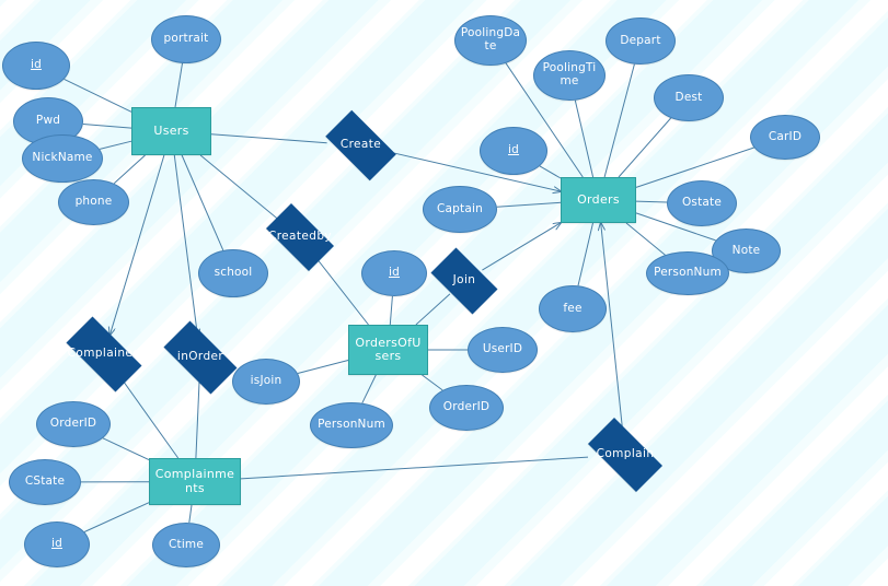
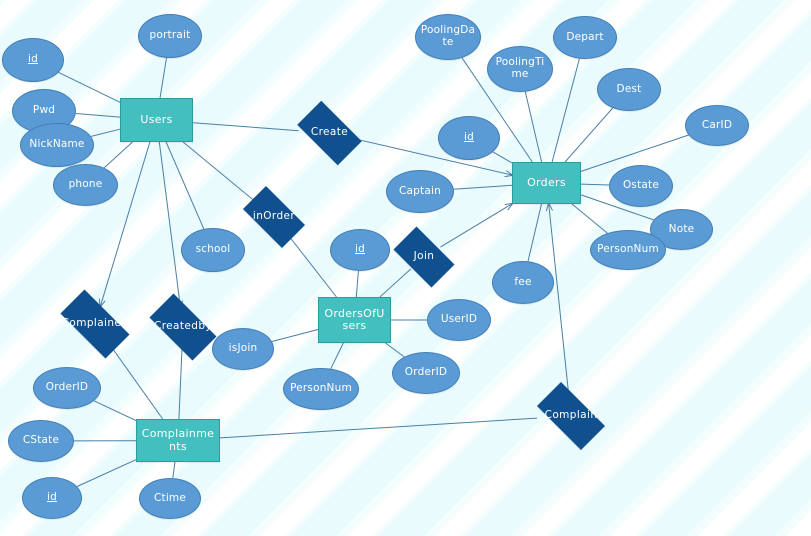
  Users
  Orders
  OrdersOfUsers
  Complainments
  Create
- Createdby
+ inOrder
  Join
  Complained
- inOrder
+ Createdby
  Complain
  portrait
  id
  Pwd
  NickName
  phone
  school
  PoolingDate
  PoolingTime
  Depart
  Dest
  CarID
  id
  Captain
  Ostate
  Note
  PersonNum
  fee
  id
  UserID
  OrderID
  PersonNum
  isJoin
  OrderID
  CState
  id
  Ctime
